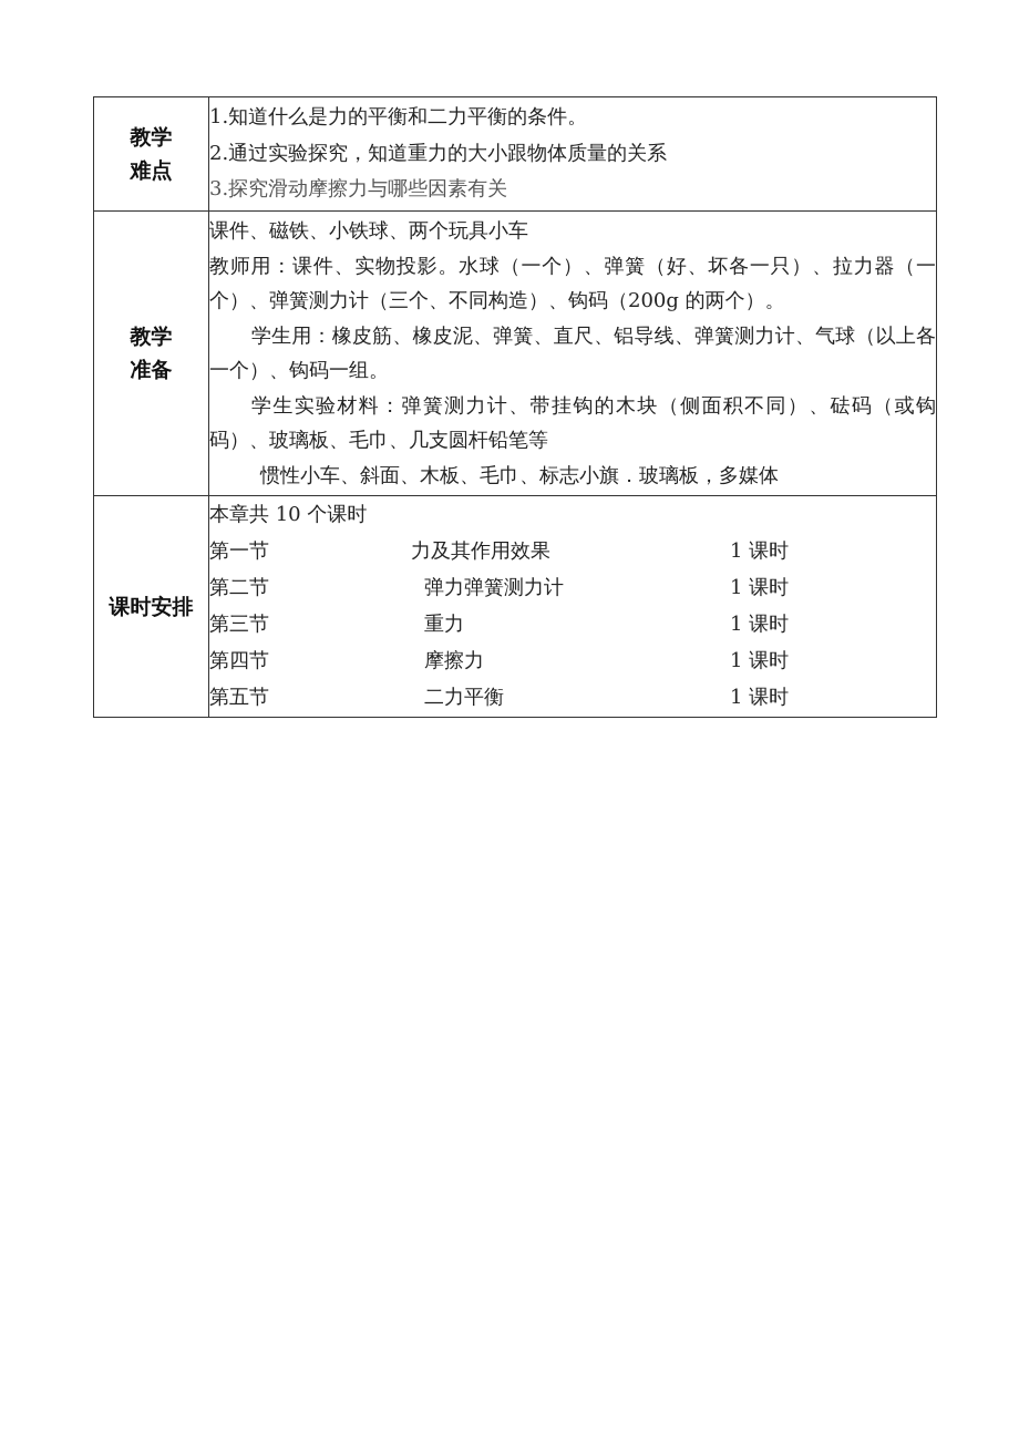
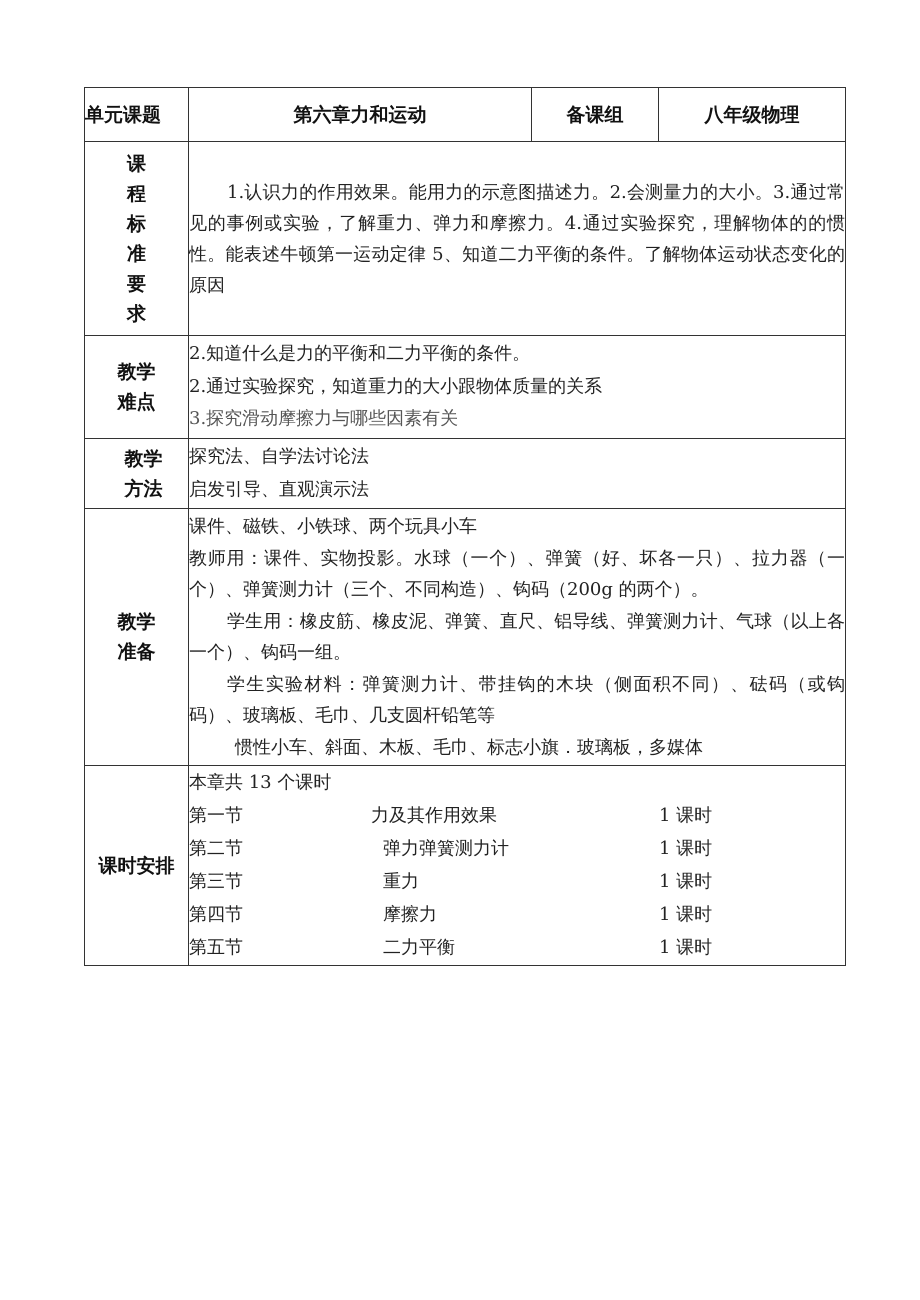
+ 单元课题	第六章力和运动	备课组	八年级物理
+ 课 程 标 准 要 求	1.认识力的作用效果。能用力的示意图描述力。2.会测量力的大小。3.通过常见的事例或实验，了解重力、弹力和摩擦力。4.通过实验探究，理解物体的的惯性。能表述牛顿第一运动定律 5、知道二力平衡的条件。了解物体运动状态变化的原因
- 教学 难点	1.知道什么是力的平衡和二力平衡的条件。 2.通过实验探究，知道重力的大小跟物体质量的关系 3.探究滑动摩擦力与哪些因素有关
+ 教学 难点	2.知道什么是力的平衡和二力平衡的条件。 2.通过实验探究，知道重力的大小跟物体质量的关系 3.探究滑动摩擦力与哪些因素有关
+ 教学 方法	探究法、自学法讨论法 启发引导、直观演示法
  教学 准备	课件、磁铁、小铁球、两个玩具小车 教师用：课件、实物投影。水球（一个）、弹簧（好、坏各一只）、拉力器（一个）、弹簧测力计（三个、不同构造）、钩码（200g 的两个）。 学生用：橡皮筋、橡皮泥、弹簧、直尺、铝导线、弹簧测力计、气球（以上各一个）、钩码一组。 学生实验材料：弹簧测力计、带挂钩的木块（侧面积不同）、砝码（或钩码）、玻璃板、毛巾、几支圆杆铅笔等 惯性小车、斜面、木板、毛巾、标志小旗．玻璃板，多媒体
- 课时安排	本章共 10 个课时 第一节 力及其作用效果 1 课时 第二节 弹力弹簧测力计 1 课时 第三节 重力 1 课时 第四节 摩擦力 1 课时 第五节 二力平衡 1 课时
+ 课时安排	本章共 13 个课时 第一节 力及其作用效果 1 课时 第二节 弹力弹簧测力计 1 课时 第三节 重力 1 课时 第四节 摩擦力 1 课时 第五节 二力平衡 1 课时
